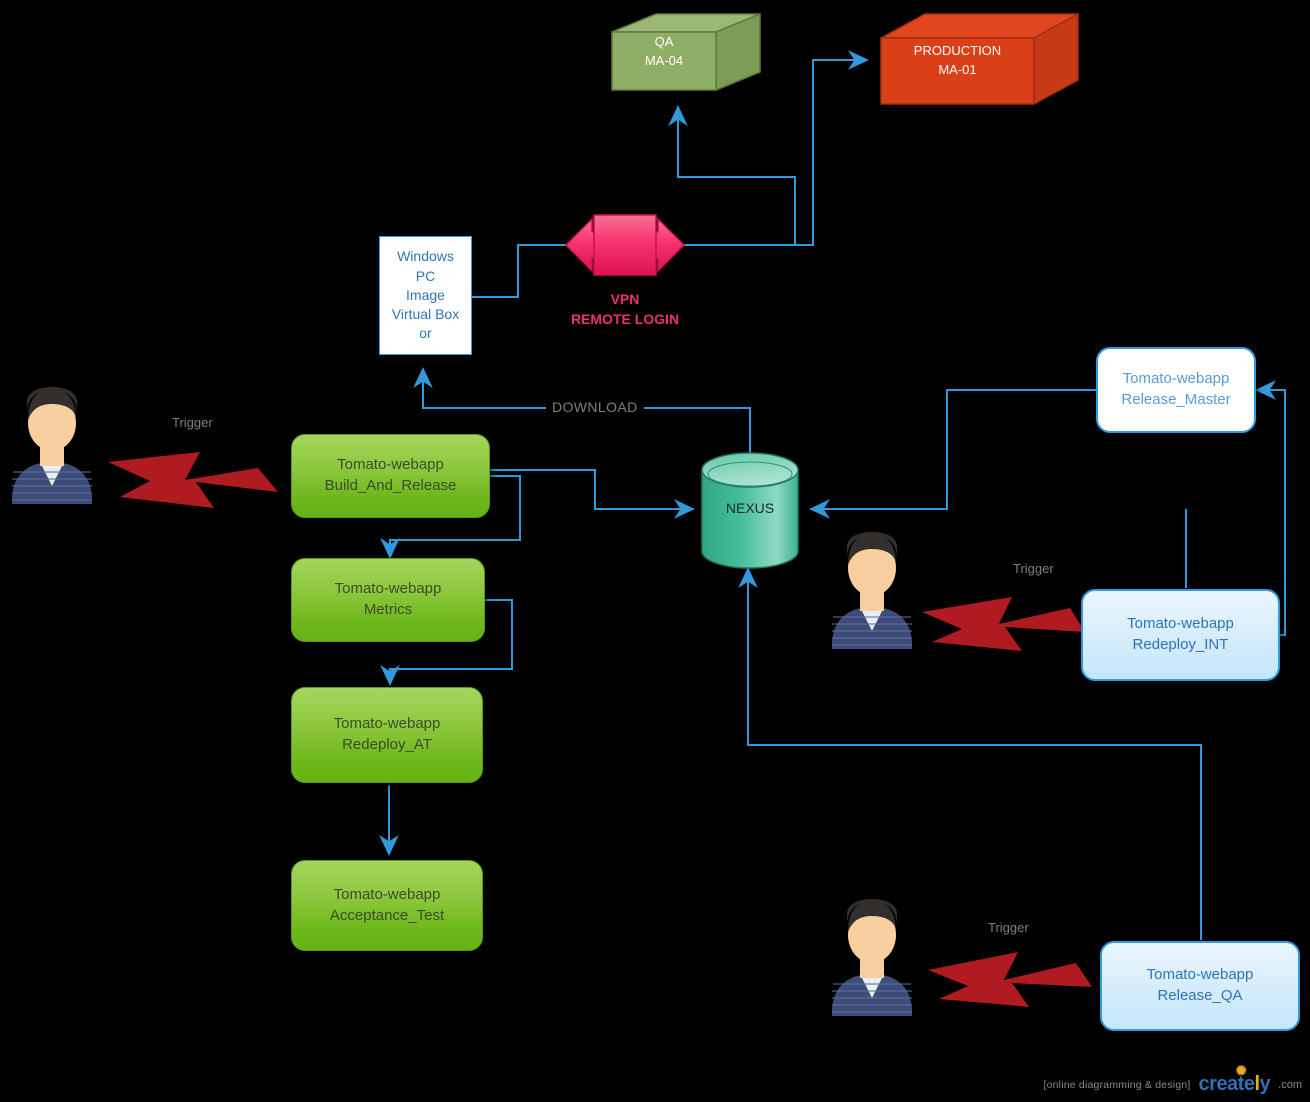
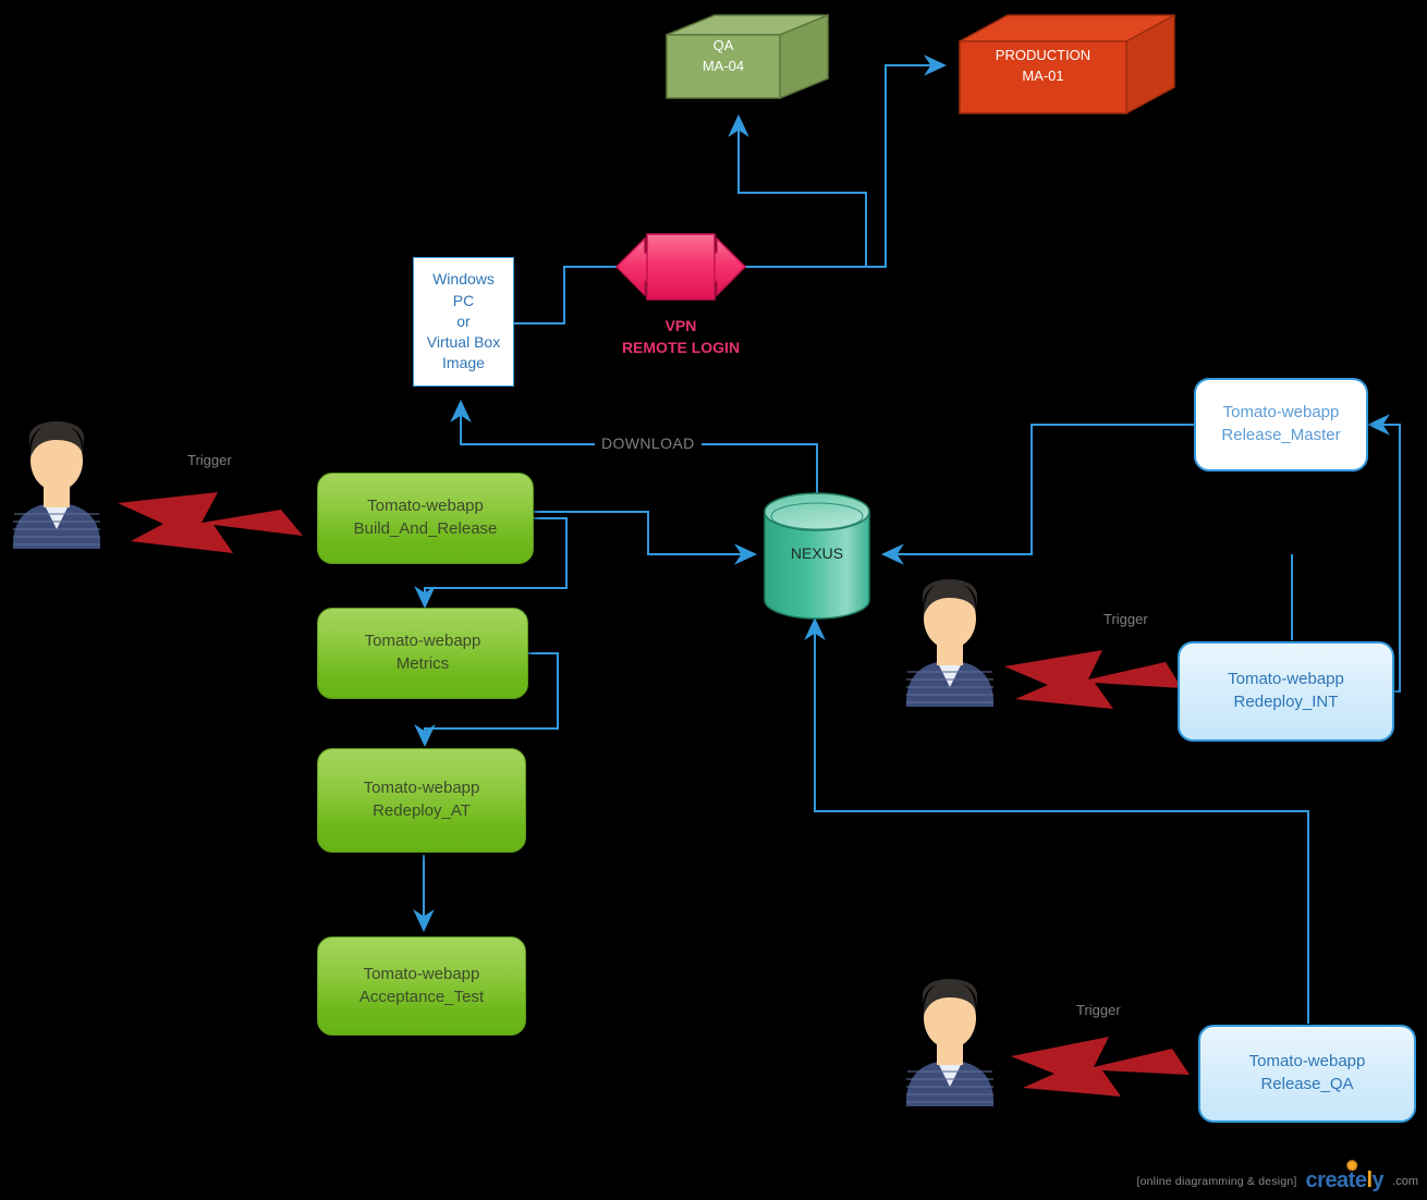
  QA
  MA-04
  PRODUCTION
  MA-01
  Windows
  PC
- Image
+ or
  Virtual Box
- or
+ Image
  VPN
  REMOTE LOGIN
  NEXUS
  DOWNLOAD
  Trigger
  Trigger
  Trigger
  Tomato-webapp
  Build_And_Release
  Tomato-webapp
  Metrics
  Tomato-webapp
  Redeploy_AT
  Tomato-webapp
  Acceptance_Test
  Tomato-webapp
  Release_Master
  Tomato-webapp
  Redeploy_INT
  Tomato-webapp
  Release_QA
  [online diagramming & design]
  ✺
  creately
  .com
